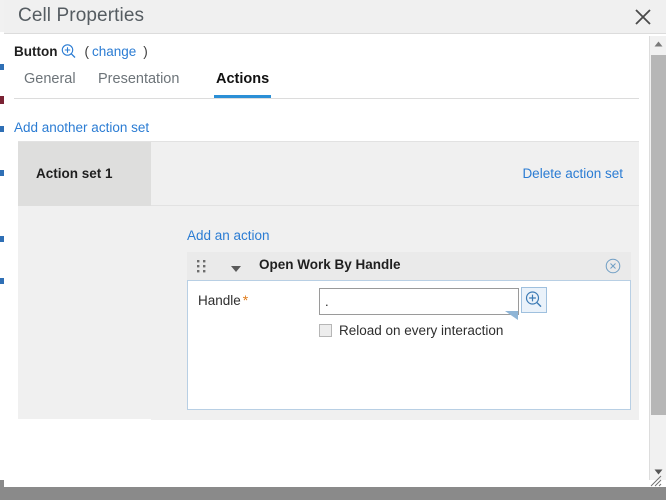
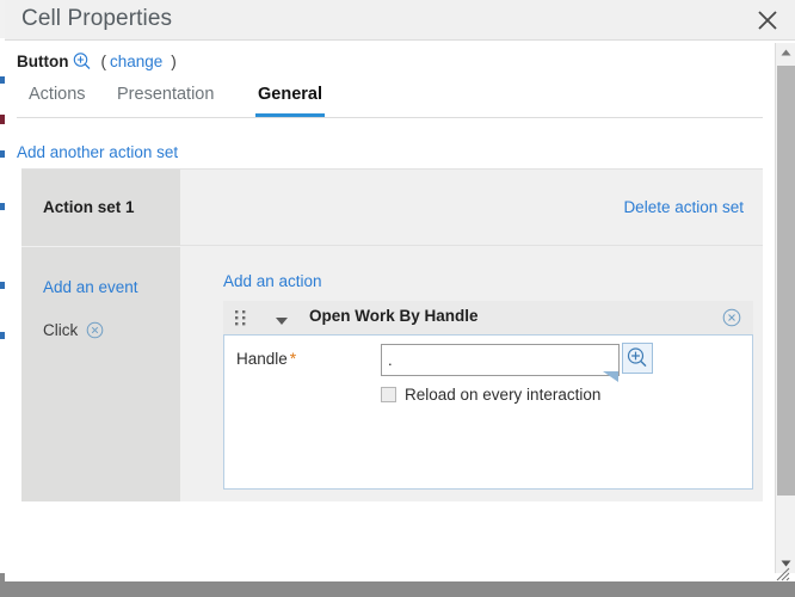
  Cell Properties
  Button
  (
  change
  )
- General
+ Actions
  Presentation
- Actions
+ General
  Add another action set
  Action set 1
  Delete action set
+ Add an event
+ Click
  Add an action
  Open Work By Handle
  Handle *
  .
  Reload on every interaction
